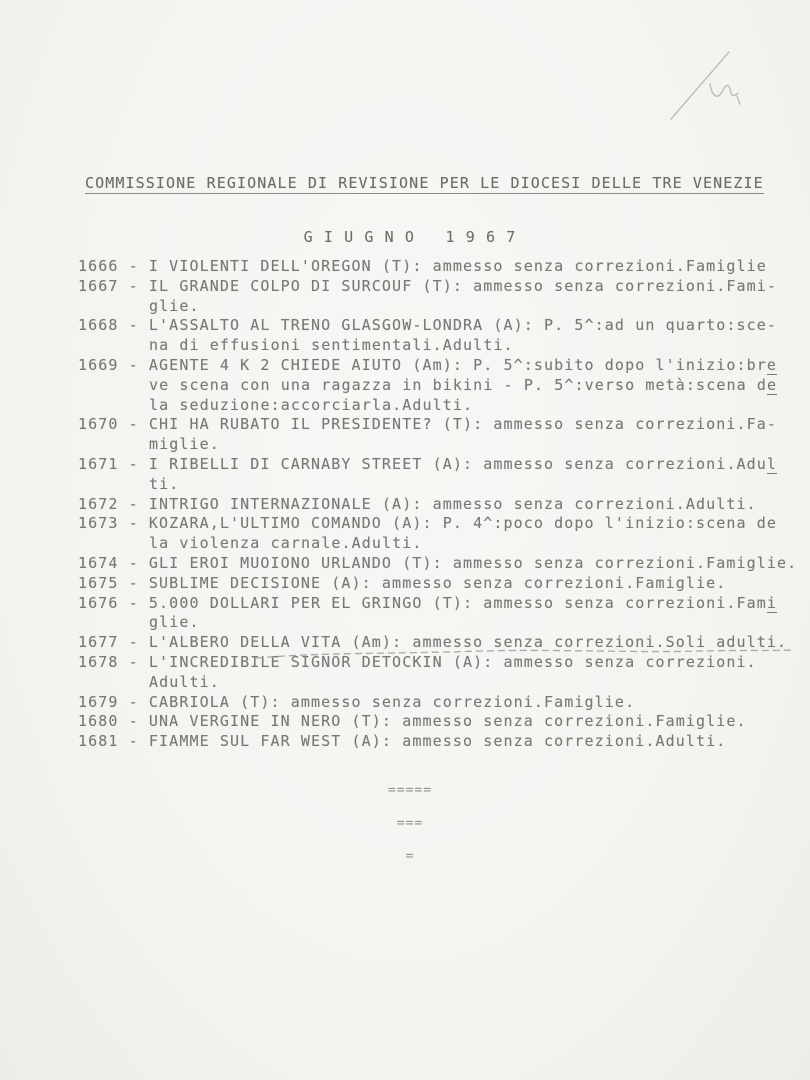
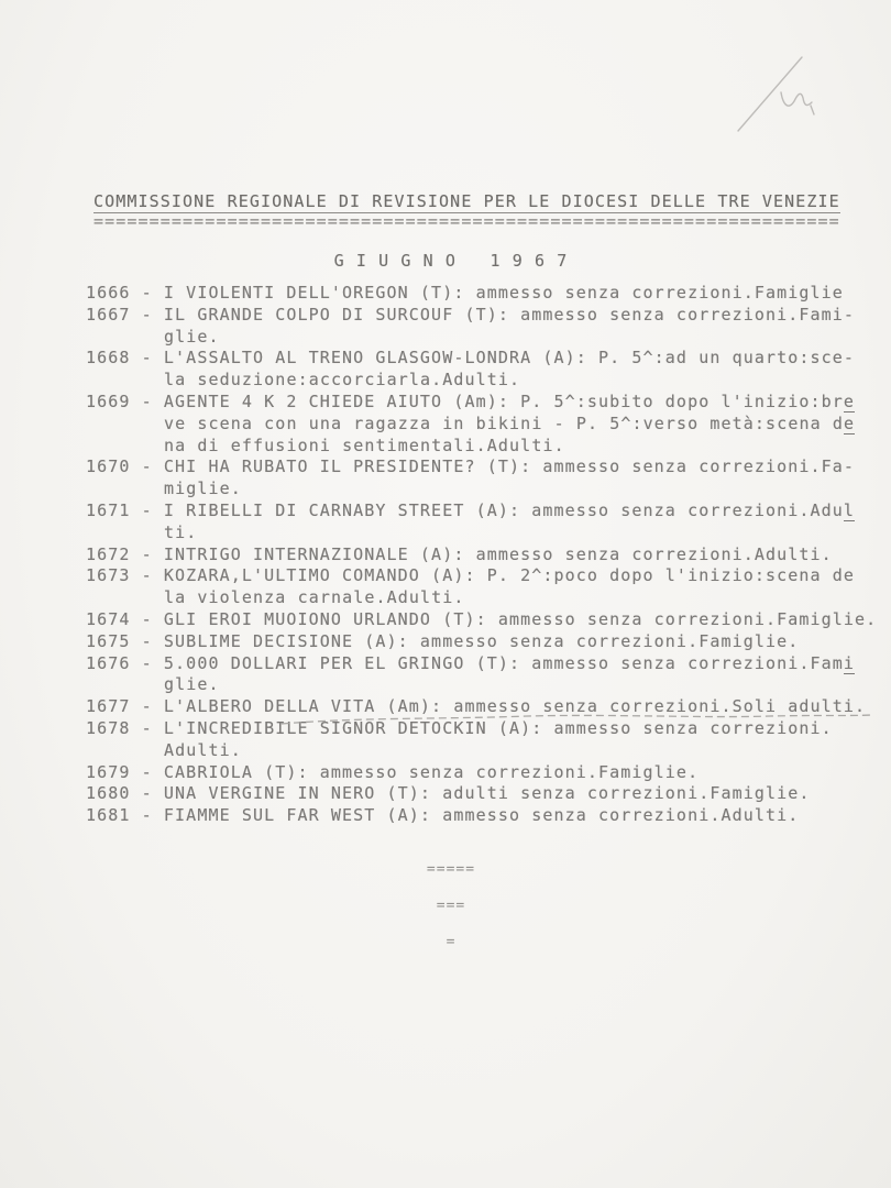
  COMMISSIONE REGIONALE DI REVISIONE PER LE DIOCESI DELLE TRE VENEZIE
+ ===================================================================
  G I U G N O 1 9 6 7
  1666 - I VIOLENTI DELL'OREGON (T): ammesso senza correzioni.Famiglie
  1667 - IL GRANDE COLPO DI SURCOUF (T): ammesso senza correzioni.Fami-
  glie.
  1668 - L'ASSALTO AL TRENO GLASGOW-LONDRA (A): P. 5^:ad un quarto:sce-
- na di effusioni sentimentali.Adulti.
+ la seduzione:accorciarla.Adulti.
  1669 - AGENTE 4 K 2 CHIEDE AIUTO (Am): P. 5^:subito dopo l'inizio:bre
  ve scena con una ragazza in bikini - P. 5^:verso metà:scena de
- la seduzione:accorciarla.Adulti.
+ na di effusioni sentimentali.Adulti.
  1670 - CHI HA RUBATO IL PRESIDENTE? (T): ammesso senza correzioni.Fa-
  miglie.
  1671 - I RIBELLI DI CARNABY STREET (A): ammesso senza correzioni.Adul
  ti.
  1672 - INTRIGO INTERNAZIONALE (A): ammesso senza correzioni.Adulti.
- 1673 - KOZARA,L'ULTIMO COMANDO (A): P. 4^:poco dopo l'inizio:scena de
+ 1673 - KOZARA,L'ULTIMO COMANDO (A): P. 2^:poco dopo l'inizio:scena de
  la violenza carnale.Adulti.
  1674 - GLI EROI MUOIONO URLANDO (T): ammesso senza correzioni.Famiglie.
  1675 - SUBLIME DECISIONE (A): ammesso senza correzioni.Famiglie.
  1676 - 5.000 DOLLARI PER EL GRINGO (T): ammesso senza correzioni.Fami
  glie.
  1677 - L'ALBERO DELLA VITA (Am): ammesso senza correzioni.Soli adulti.
  1678 - L'INCREDIBILE SIGNOR DETOCKIN (A): ammesso senza correzioni.
  Adulti.
  1679 - CABRIOLA (T): ammesso senza correzioni.Famiglie.
- 1680 - UNA VERGINE IN NERO (T): ammesso senza correzioni.Famiglie.
+ 1680 - UNA VERGINE IN NERO (T): adulti senza correzioni.Famiglie.
  1681 - FIAMME SUL FAR WEST (A): ammesso senza correzioni.Adulti.
  =====
  ===
  =
